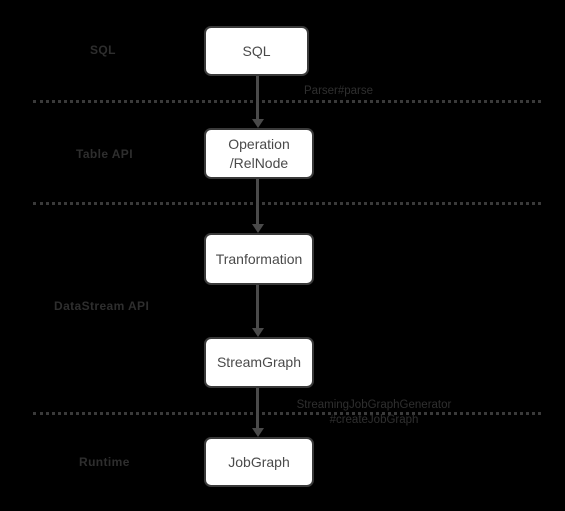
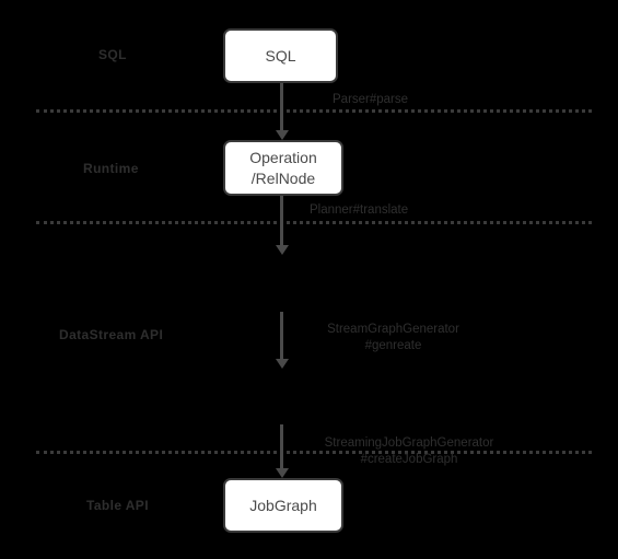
  SQL
- Table API
+ Runtime
  DataStream API
- Runtime
+ Table API
  SQL
  Operation
  /RelNode
- Tranformation
- StreamGraph
  JobGraph
  Parser#parse
+ Planner#translate
+ StreamGraphGenerator
+ #genreate
  StreamingJobGraphGenerator
  #createJobGraph
